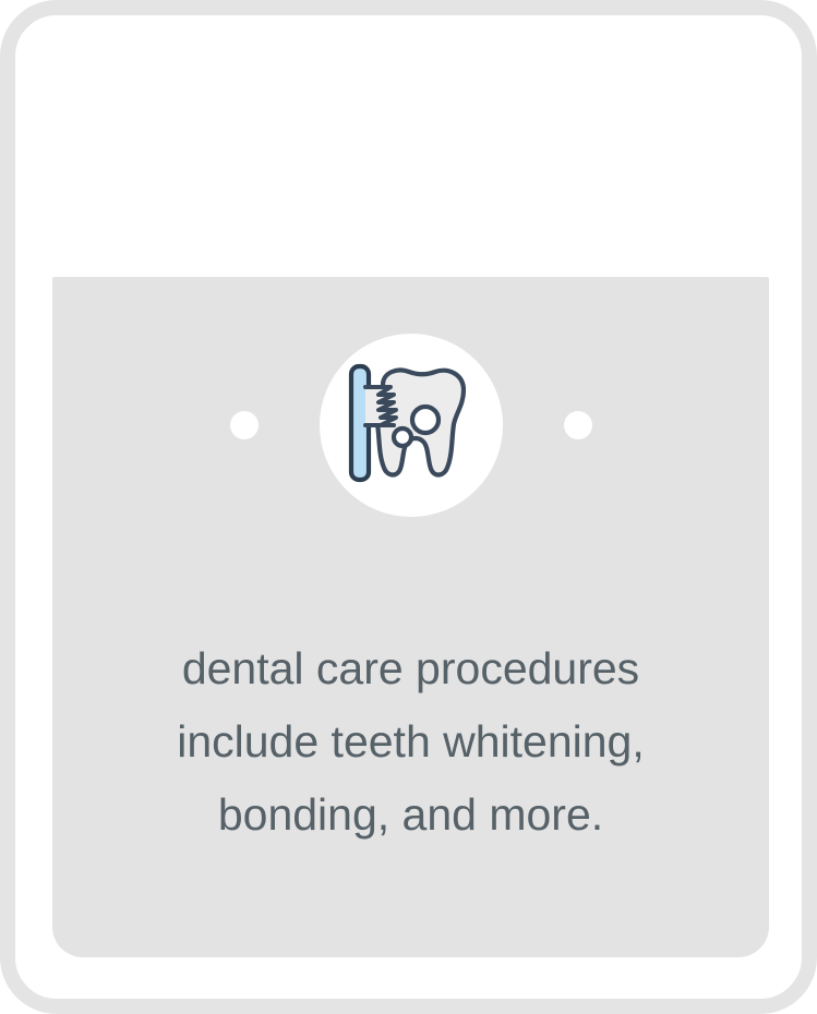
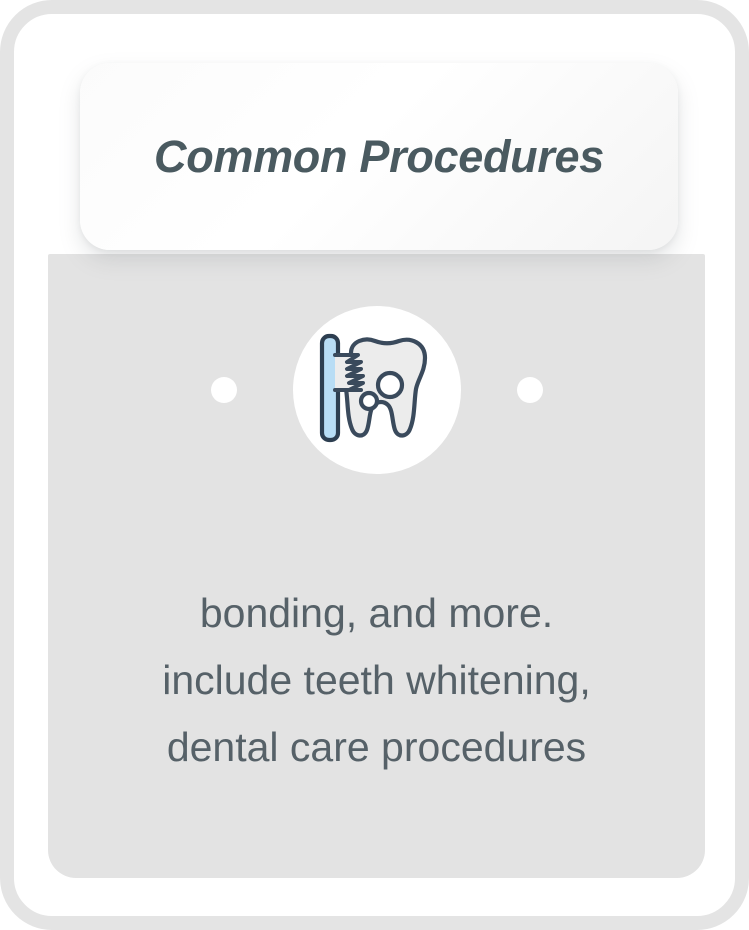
+ Common Procedures
- dental care procedures
+ bonding, and more.
  include teeth whitening,
- bonding, and more.
+ dental care procedures
